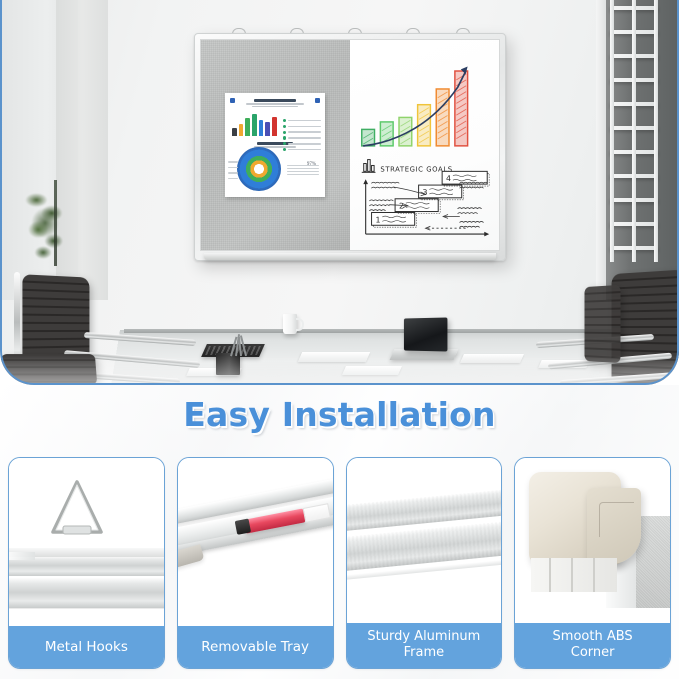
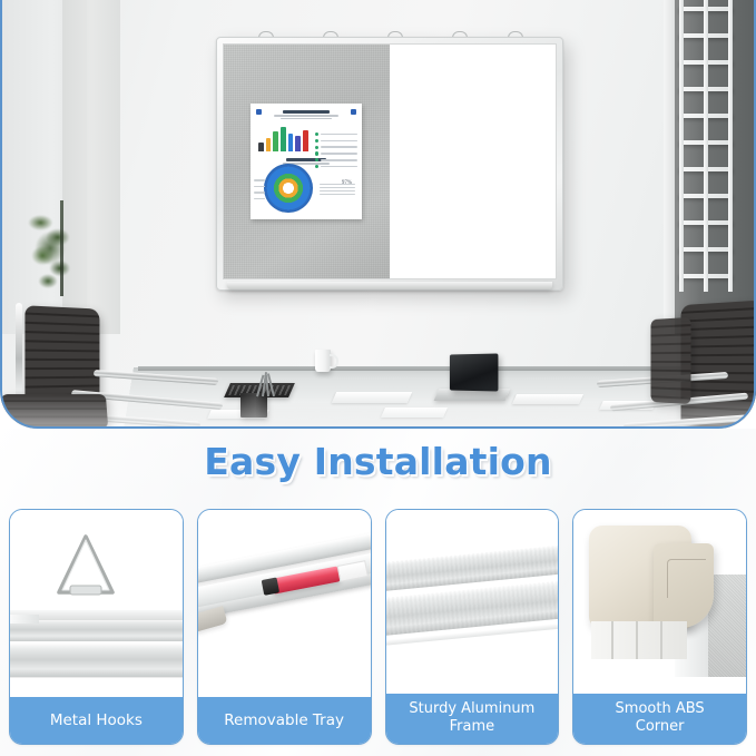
- STRATEGIC GOALS
- 1
- 2
- 3
- 4
  Easy Installation
  Metal Hooks
  Removable Tray
  Sturdy Aluminum
  Frame
  Smooth ABS
  Corner
